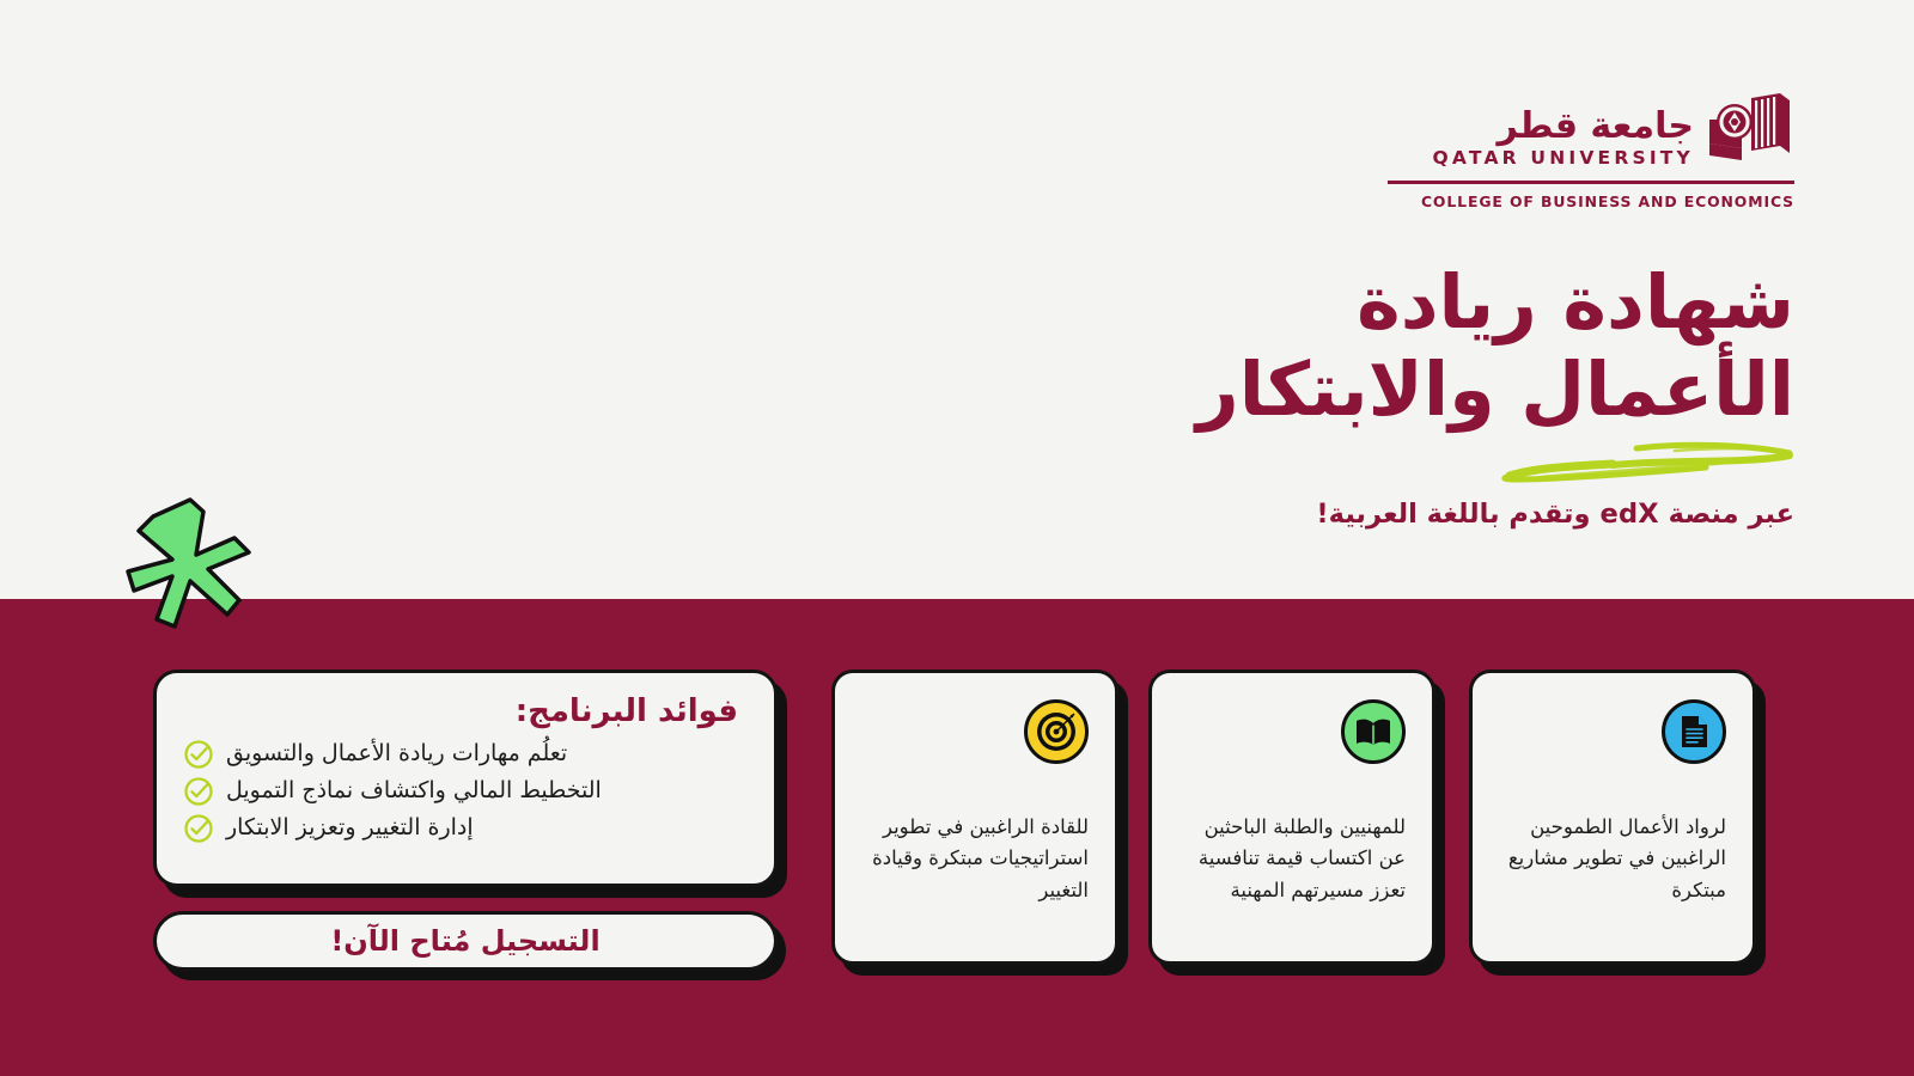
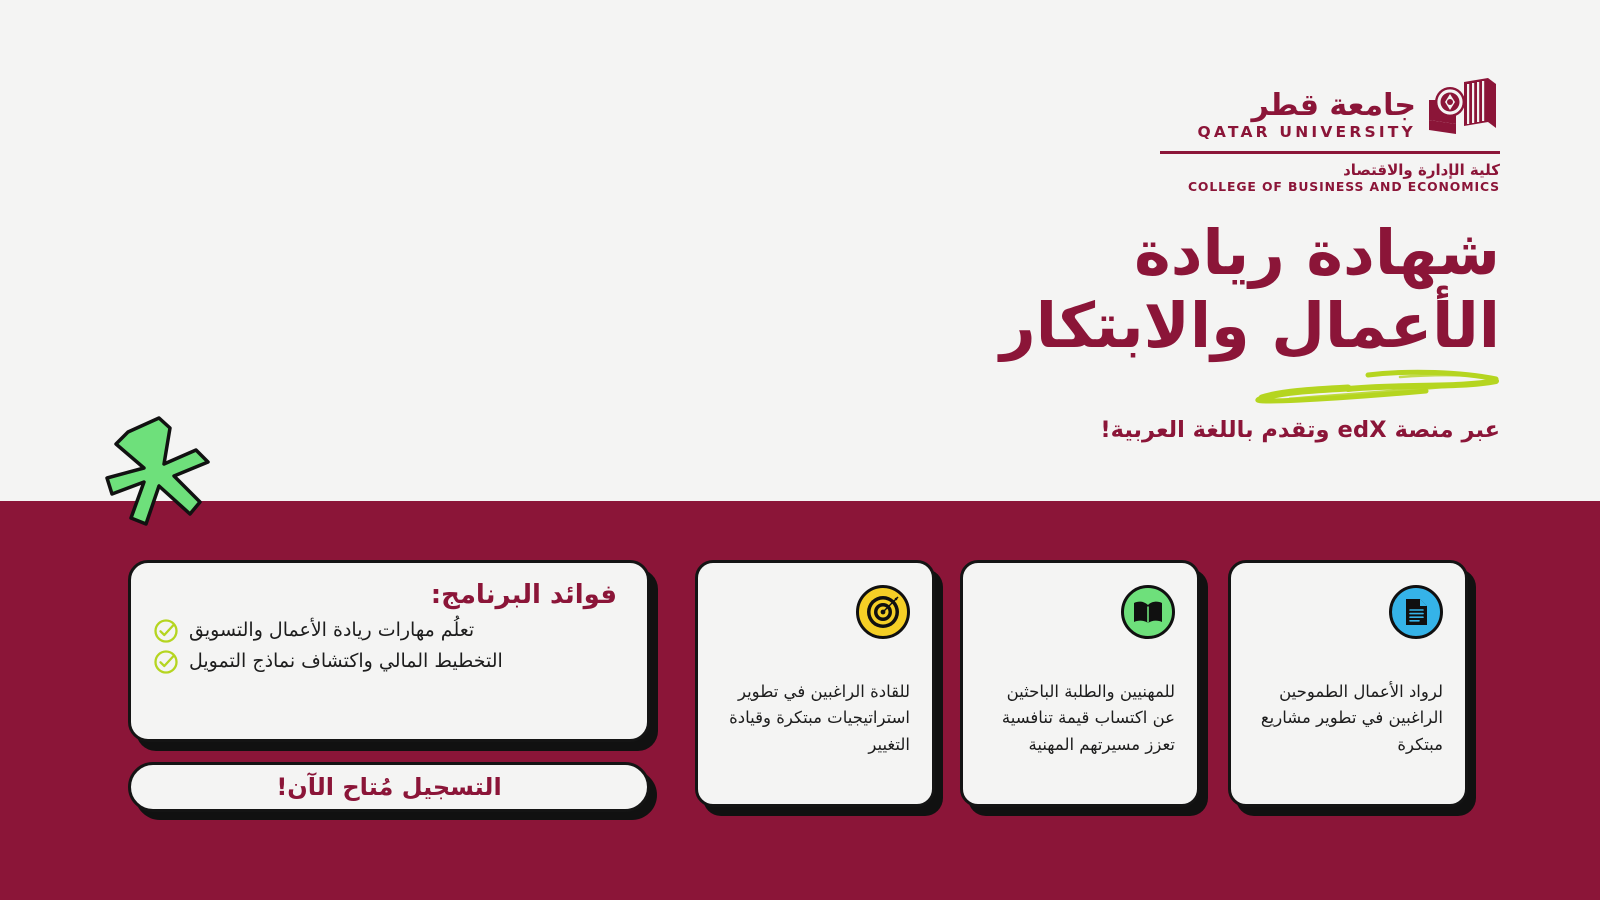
  جامعة قطر
  QATAR UNIVERSITY
+ كلية الإدارة والاقتصاد
  COLLEGE OF BUSINESS AND ECONOMICS
  شهادة ريادة
  الأعمال والابتكار
  عبر منصة edX وتقدم باللغة العربية!
  فوائد البرنامج:
  تعلُم مهارات ريادة الأعمال والتسويق
  التخطيط المالي واكتشاف نماذج التمويل
- إدارة التغيير وتعزيز الابتكار
  التسجيل مُتاح الآن!
  لرواد الأعمال الطموحين الراغبين في تطوير مشاريع مبتكرة
  للمهنيين والطلبة الباحثين عن اكتساب قيمة تنافسية تعزز مسيرتهم المهنية
  للقادة الراغبين في تطوير استراتيجيات مبتكرة وقيادة التغيير
